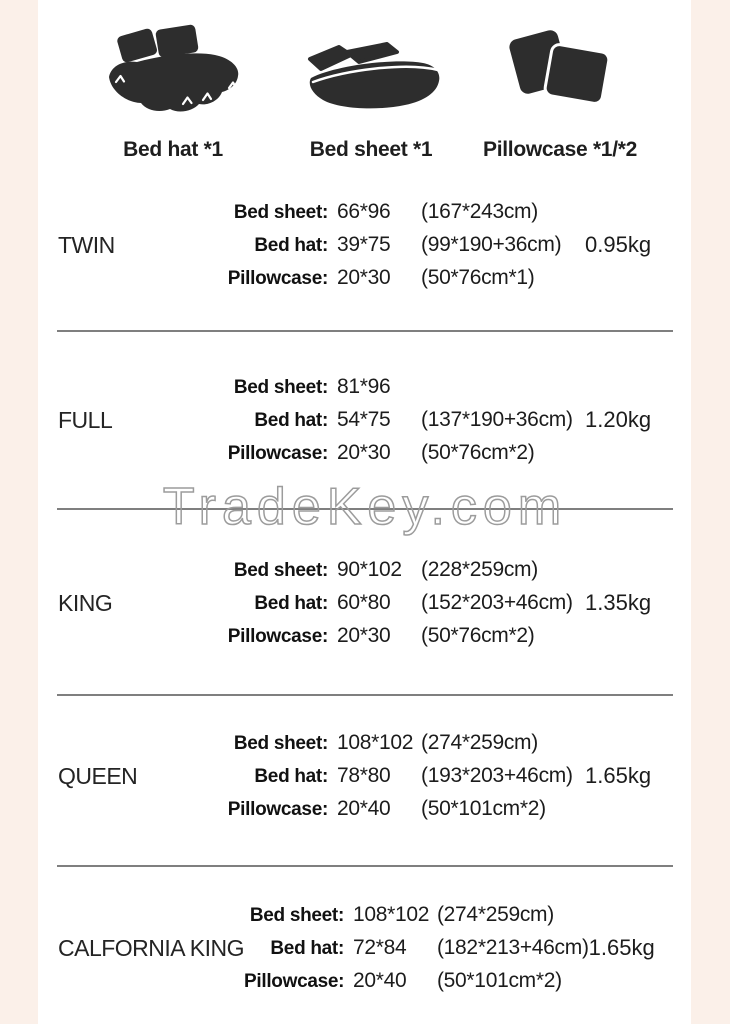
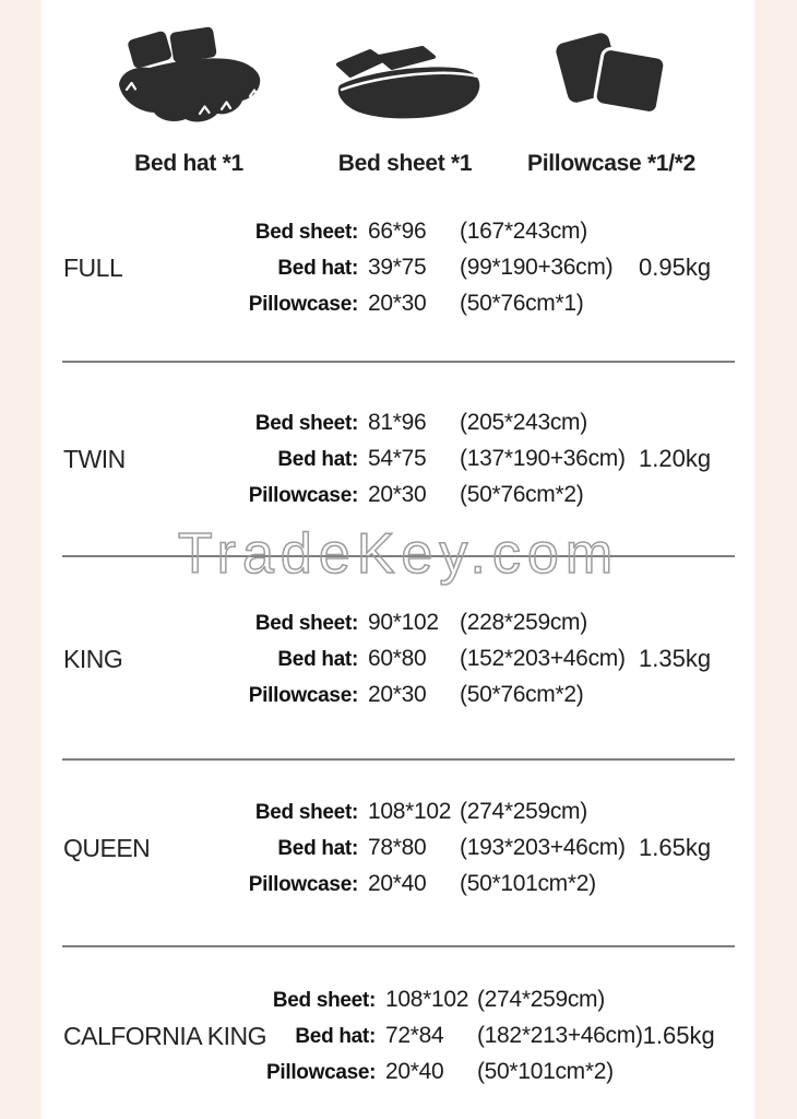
  Bed hat *1
  Bed sheet *1
  Pillowcase *1/*2
- TWIN
+ FULL
  Bed sheet:
  66*96
  (167*243cm)
  Bed hat:
  39*75
  (99*190+36cm)
  Pillowcase:
  20*30
  (50*76cm*1)
  0.95kg
- FULL
+ TWIN
  Bed sheet:
  81*96
+ (205*243cm)
  Bed hat:
  54*75
  (137*190+36cm)
  Pillowcase:
  20*30
  (50*76cm*2)
  1.20kg
  KING
  Bed sheet:
  90*102
  (228*259cm)
  Bed hat:
  60*80
  (152*203+46cm)
  Pillowcase:
  20*30
  (50*76cm*2)
  1.35kg
  QUEEN
  Bed sheet:
  108*102
  (274*259cm)
  Bed hat:
  78*80
  (193*203+46cm)
  Pillowcase:
  20*40
  (50*101cm*2)
  1.65kg
  CALFORNIA KING
  Bed sheet:
  108*102
  (274*259cm)
  Bed hat:
  72*84
  (182*213+46cm)
  Pillowcase:
  20*40
  (50*101cm*2)
  1.65kg
  TradeKey.com
